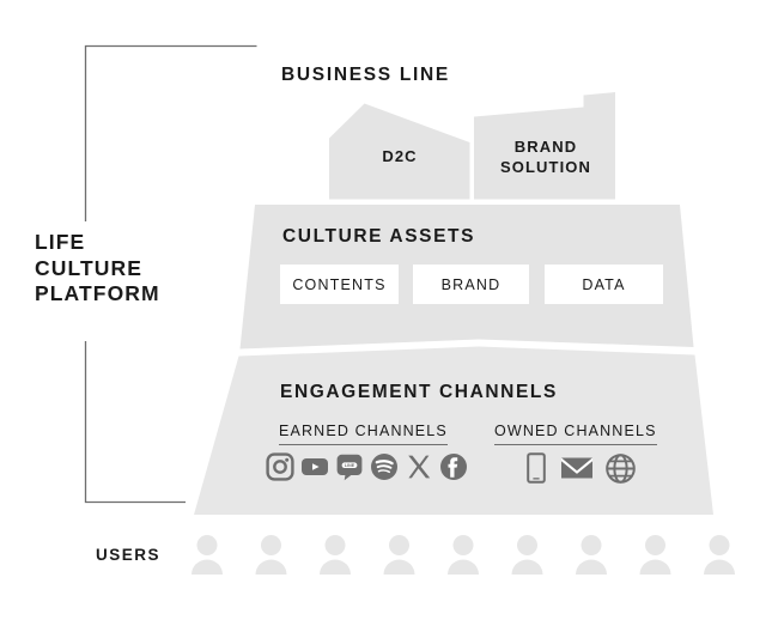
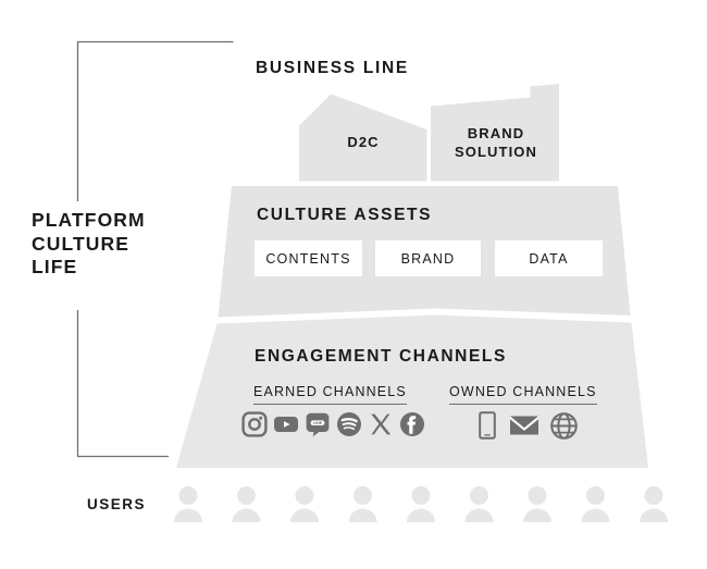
- LIFE
+ PLATFORM
  CULTURE
- PLATFORM
+ LIFE
  BUSINESS LINE
  CULTURE ASSETS
  ENGAGEMENT CHANNELS
  D2C
  BRAND
  SOLUTION
  CONTENTS
  BRAND
  DATA
  EARNED CHANNELS
  OWNED CHANNELS
  USERS
